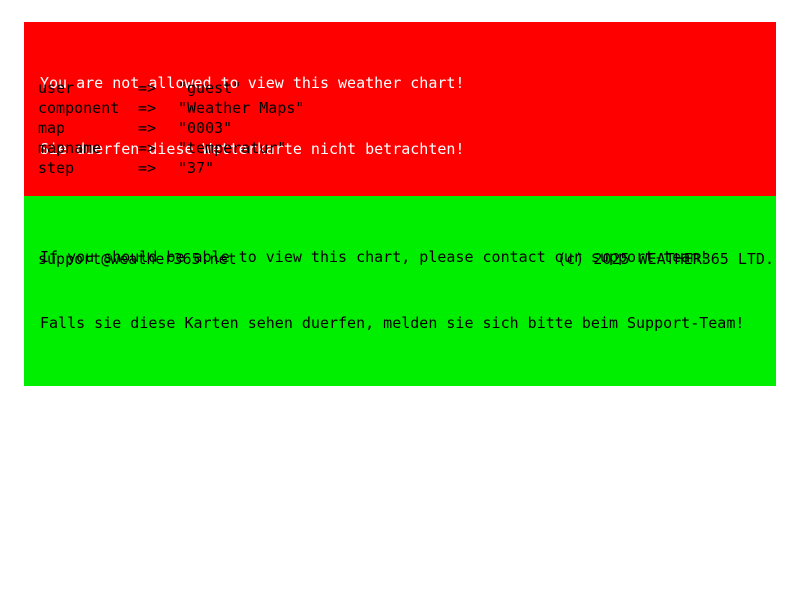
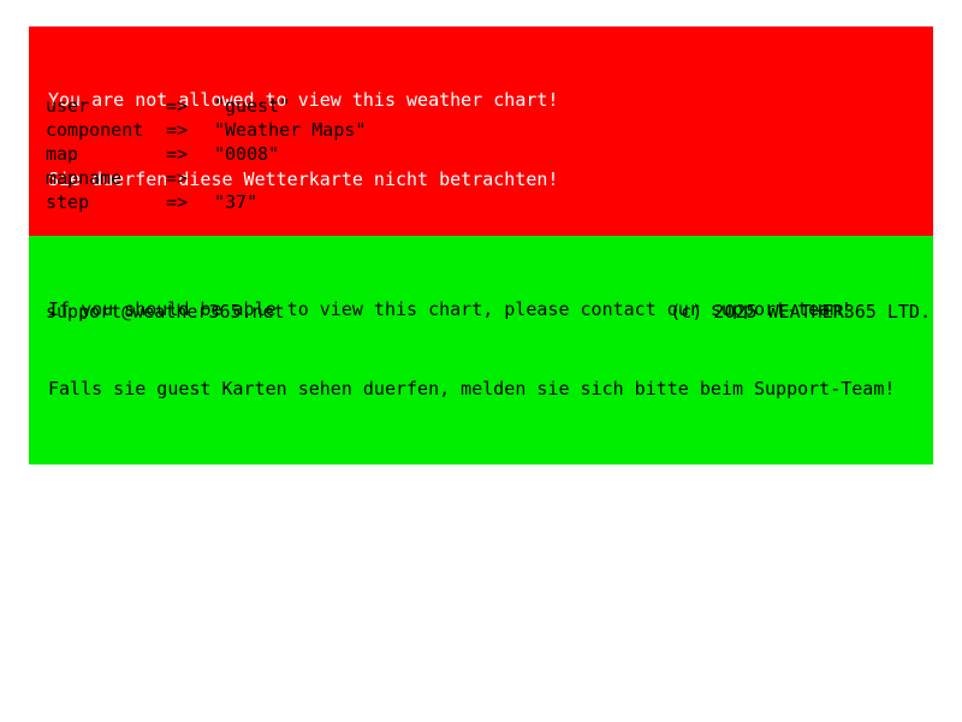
  You are not allowed to view this weather chart!
  Sie duerfen diese Wetterkarte nicht betrachten!
  user
  =>
  "guest"
  component
  =>
  "Weather Maps"
  map
  =>
- "0003"
+ "0008"
  mapname
  =>
- "temperatur"
  step
  =>
  "37"
  If you should be able to view this chart, please contact our support-team!
- Falls sie diese Karten sehen duerfen, melden sie sich bitte beim Support-Team!
+ Falls sie guest Karten sehen duerfen, melden sie sich bitte beim Support-Team!
  support@weather365.net
  (c) 2025 WEATHER365 LTD.
